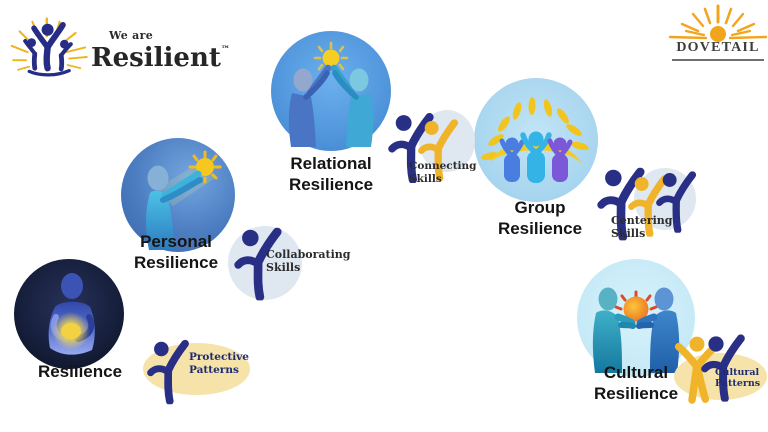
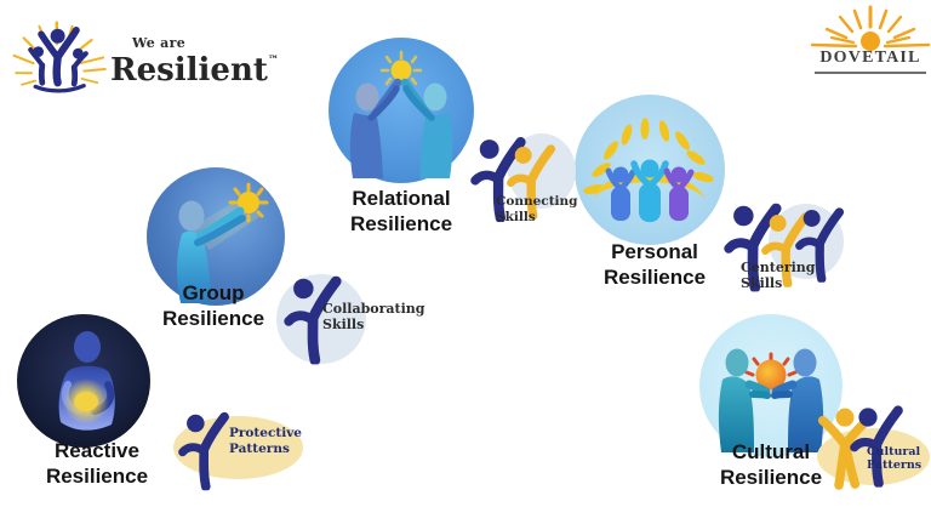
  We are
  Resilient™
  DOVETAIL
+ Reactive
  Resilience
- Personal
+ Group
  Resilience
  Relational
  Resilience
- Group
+ Personal
  Resilience
  Cultural
  Resilience
  Protective
  Patterns
  Collaborating
  Skills
  Connecting
  Skills
  Centering
  Skills
  Cultural
  Patterns
